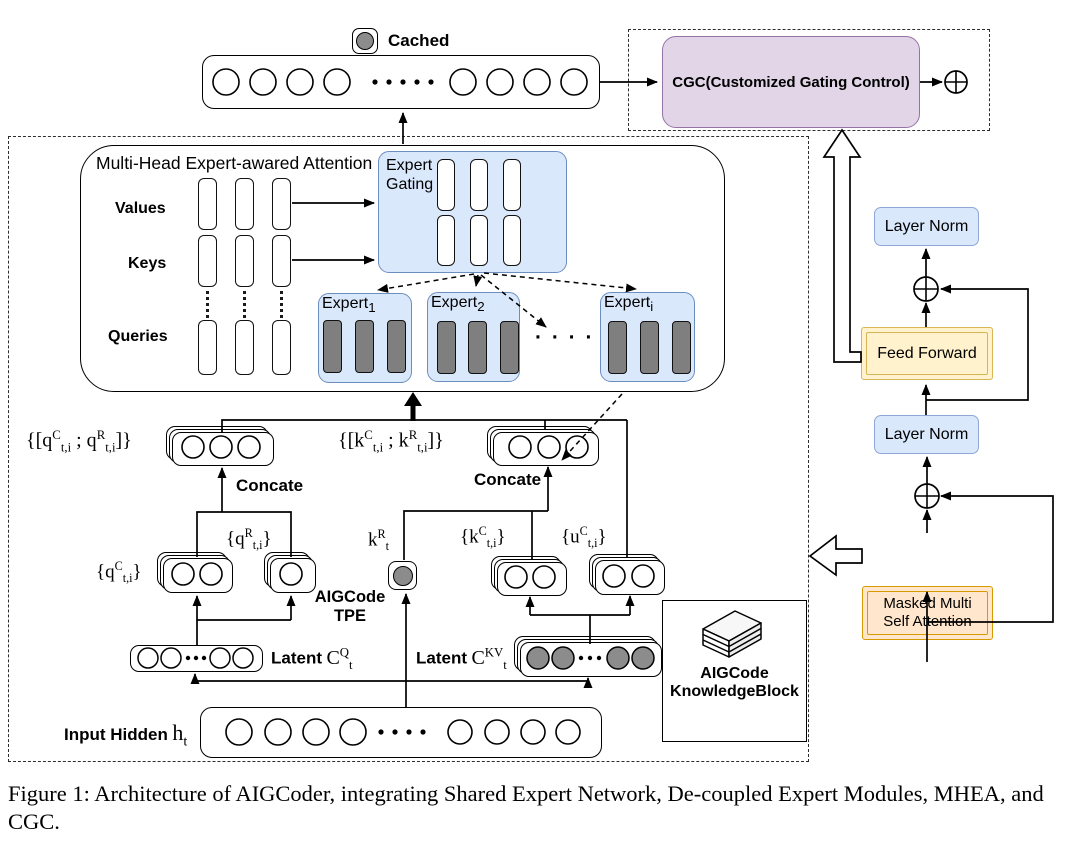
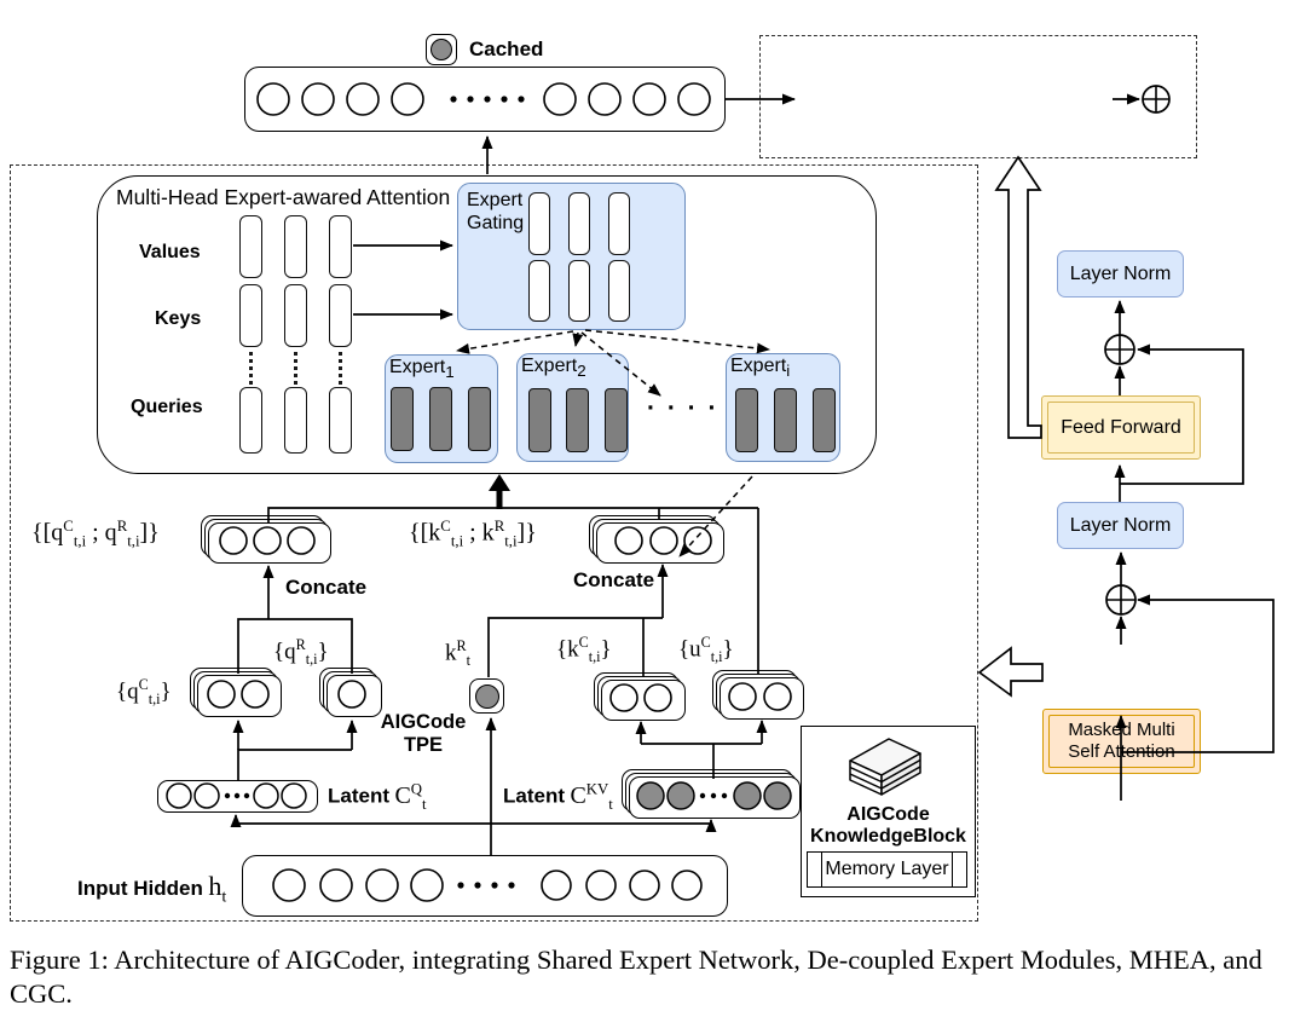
  Cached
- CGC(Customized Gating Control)
  Multi-Head Expert-awared Attention
  Values
  Keys
  Queries
  Expert
  Gating
  Expert1
  Expert2
  · · · ·
  Experti
  {[qCt,i ; qRt,i]}
  {[kCt,i ; kRt,i]}
  Concate
  Concate
  {qCt,i}
  {qRt,i}
  kRt
  AIGCode
  TPE
  {kCt,i}
  {uCt,i}
  Latent CQt
  Latent CKVt
  Input Hidden ht
  AIGCode
  KnowledgeBlock
+ Memory Layer
  Layer Norm
  Feed Forward
  Layer Norm
  Masked Multi
  Figure 1: Architecture of AIGCoder, integrating Shared Expert Network, De-coupled Expert Modules, MHEA, and CGC.
